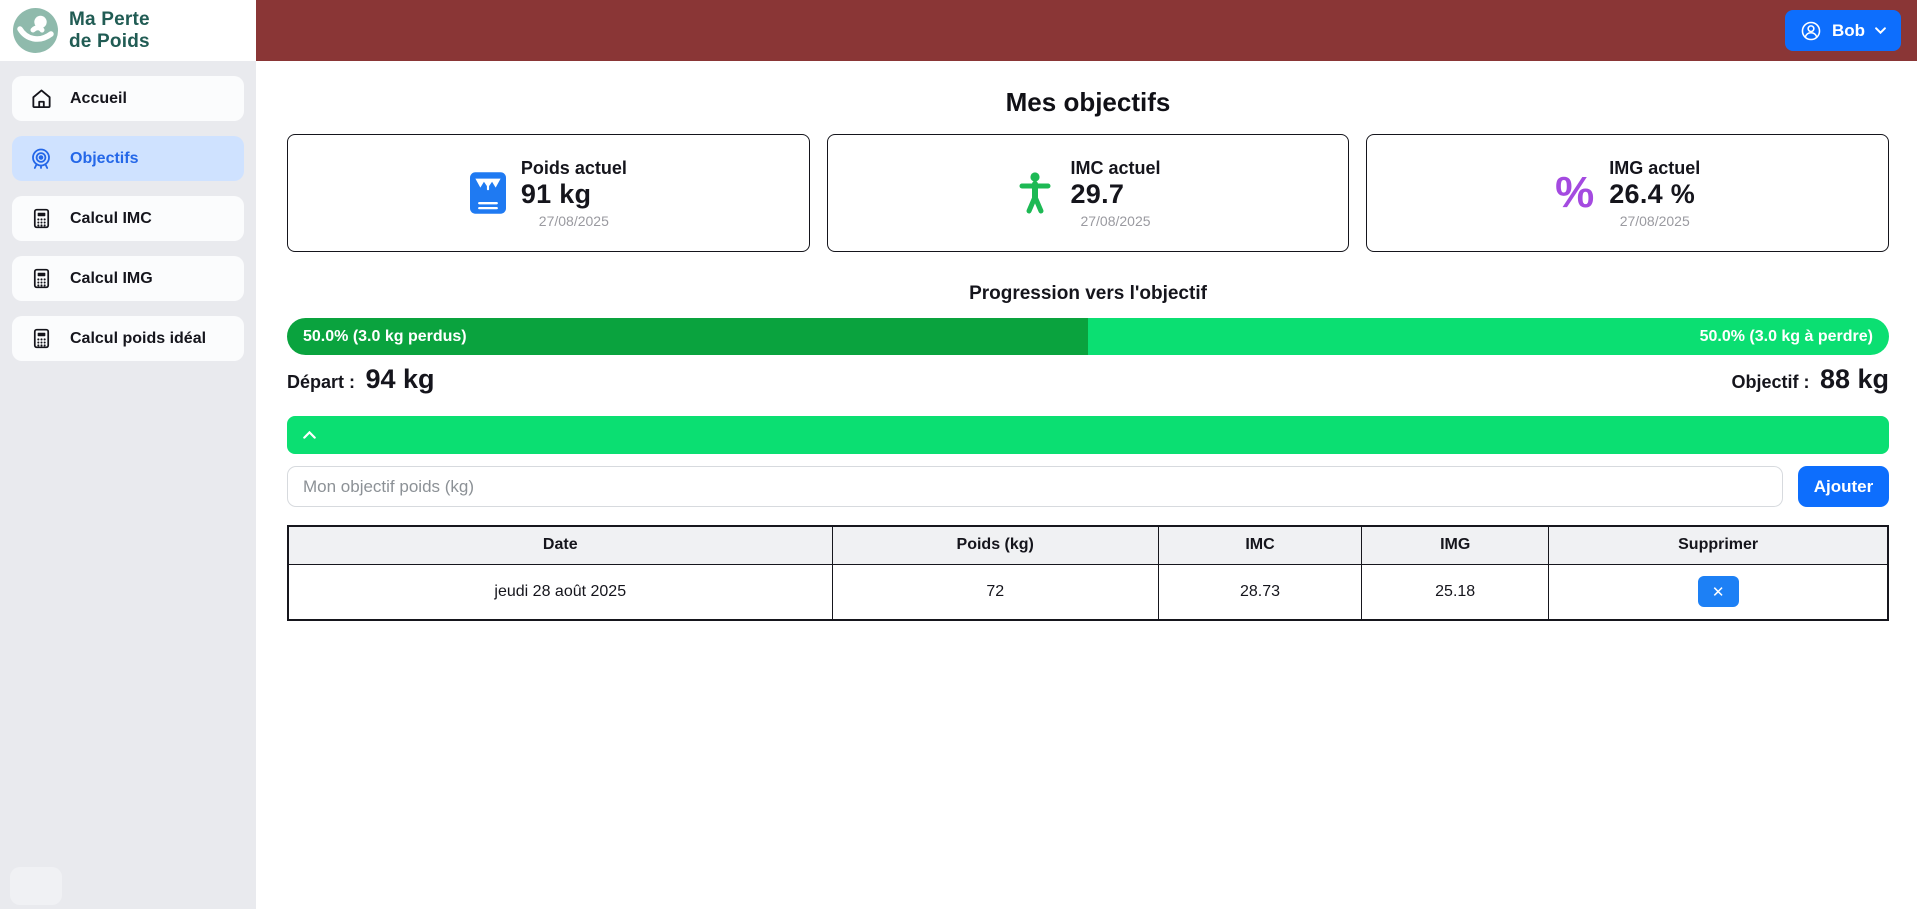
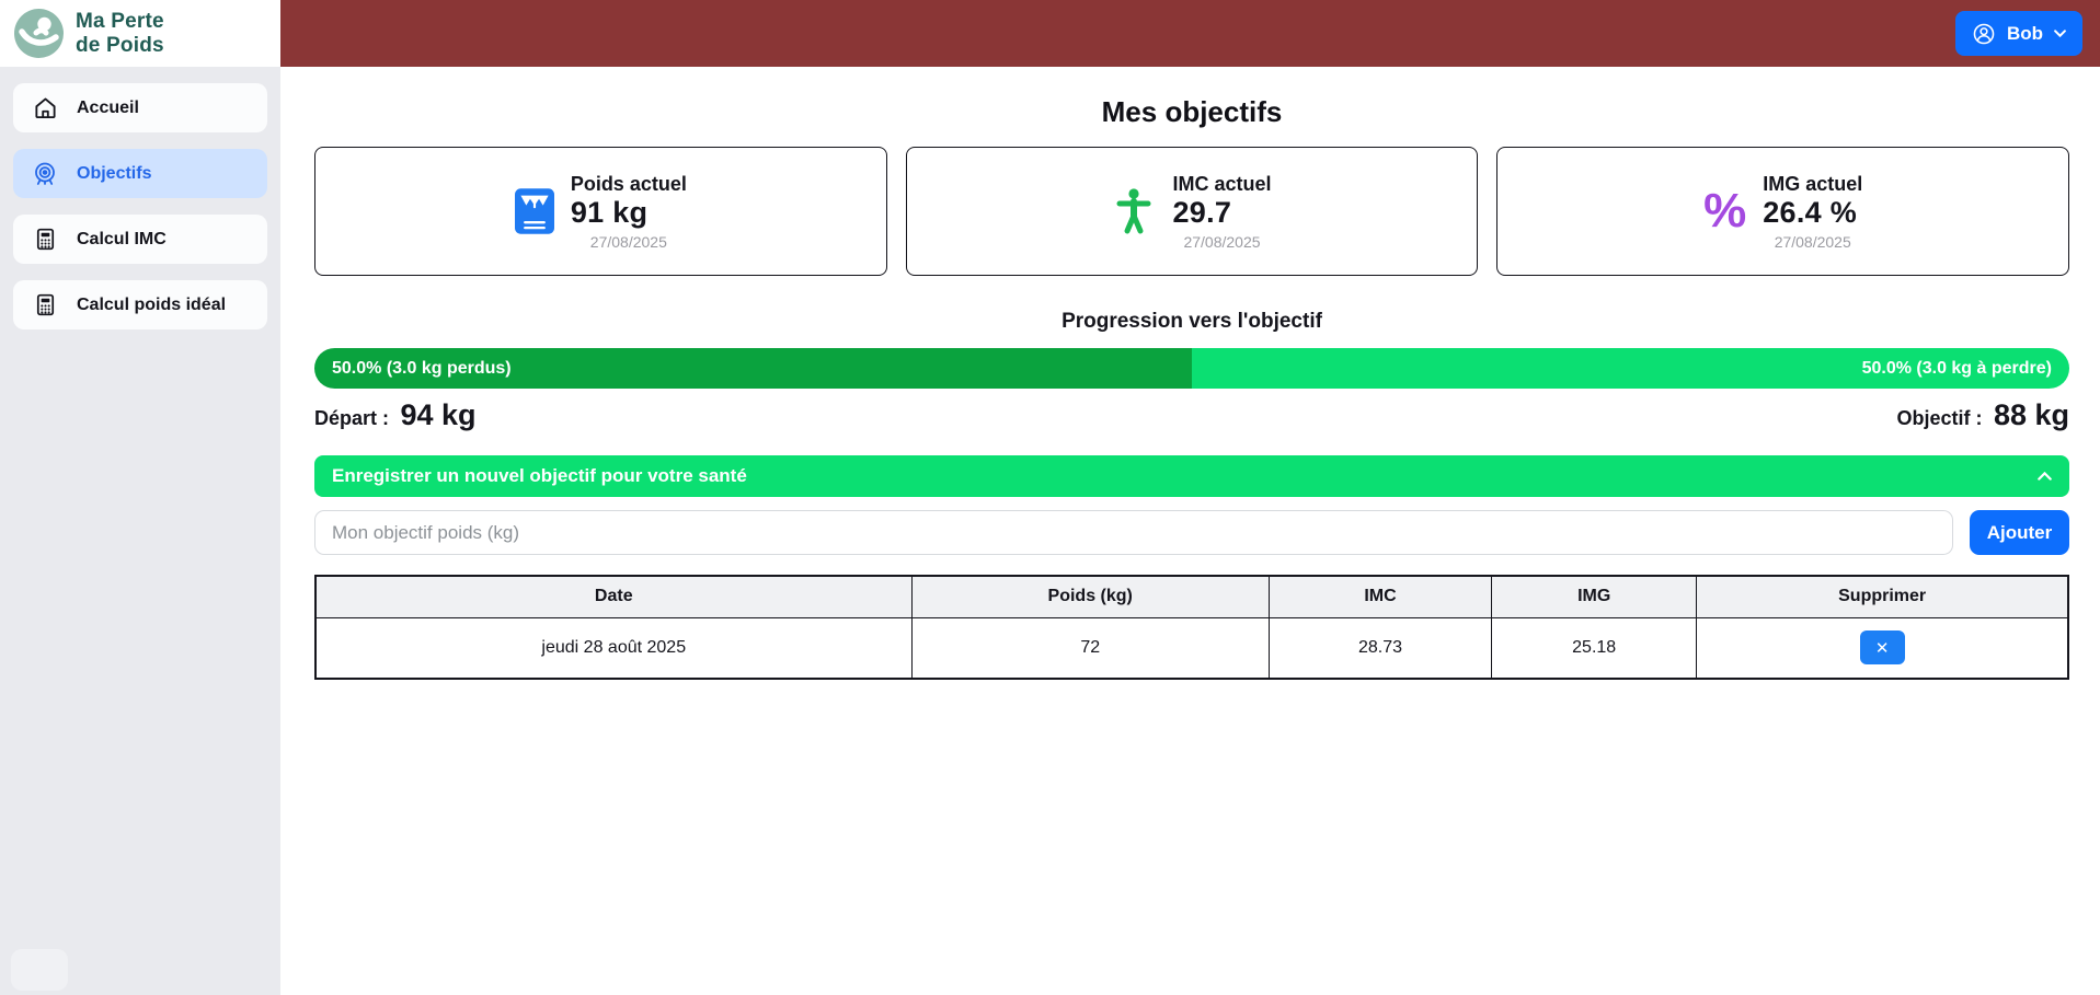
  Ma Perte
  de Poids
  Bob
  Accueil
  Objectifs
  Calcul IMC
- Calcul IMG
  Calcul poids idéal
  Mes objectifs
  Poids actuel
  91 kg
  27/08/2025
  IMC actuel
  29.7
  27/08/2025
  %
  IMG actuel
  26.4 %
  27/08/2025
  Progression vers l'objectif
  50.0% (3.0 kg perdus)
  50.0% (3.0 kg à perdre)
  Départ : 94 kg
  Objectif : 88 kg
+ Enregistrer un nouvel objectif pour votre santé
  Mon objectif poids (kg)
  Ajouter
  Date	Poids (kg)	IMC	IMG	Supprimer
  jeudi 28 août 2025	72	28.73	25.18	✕
